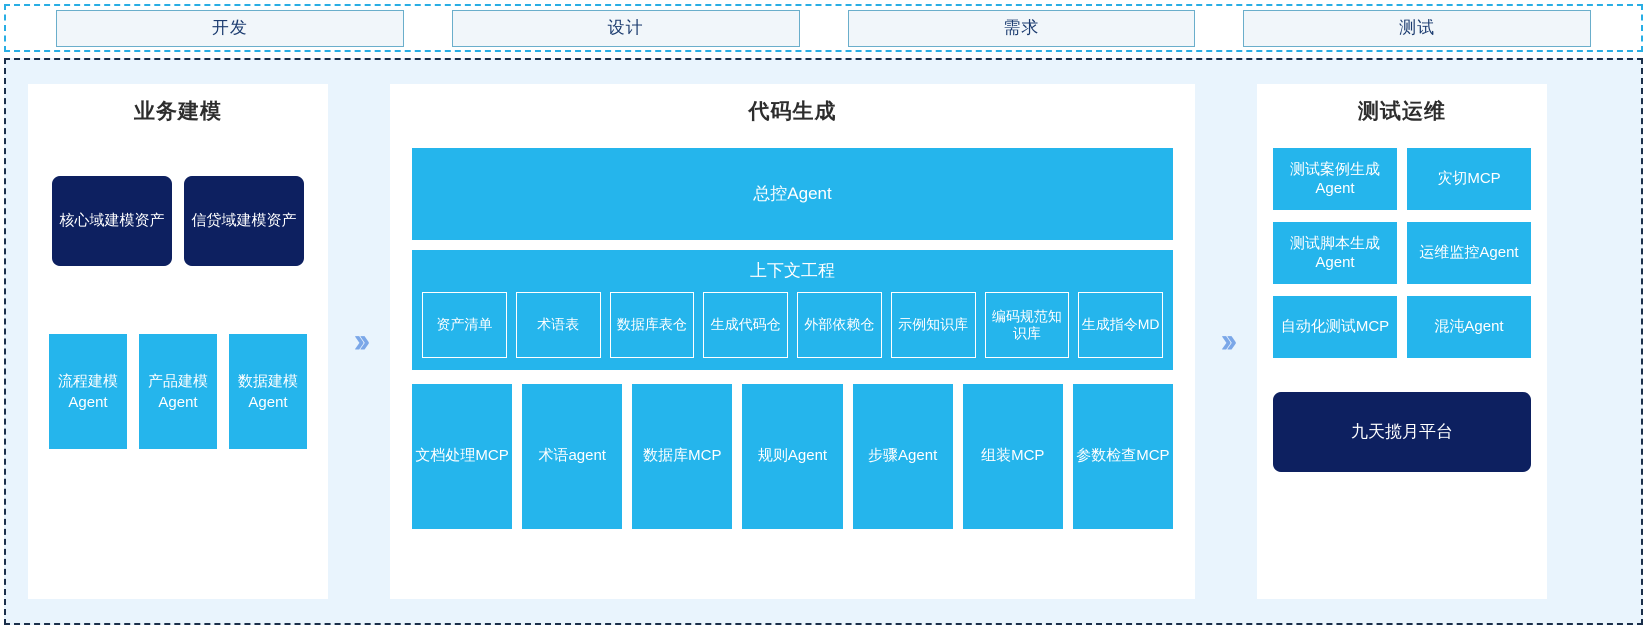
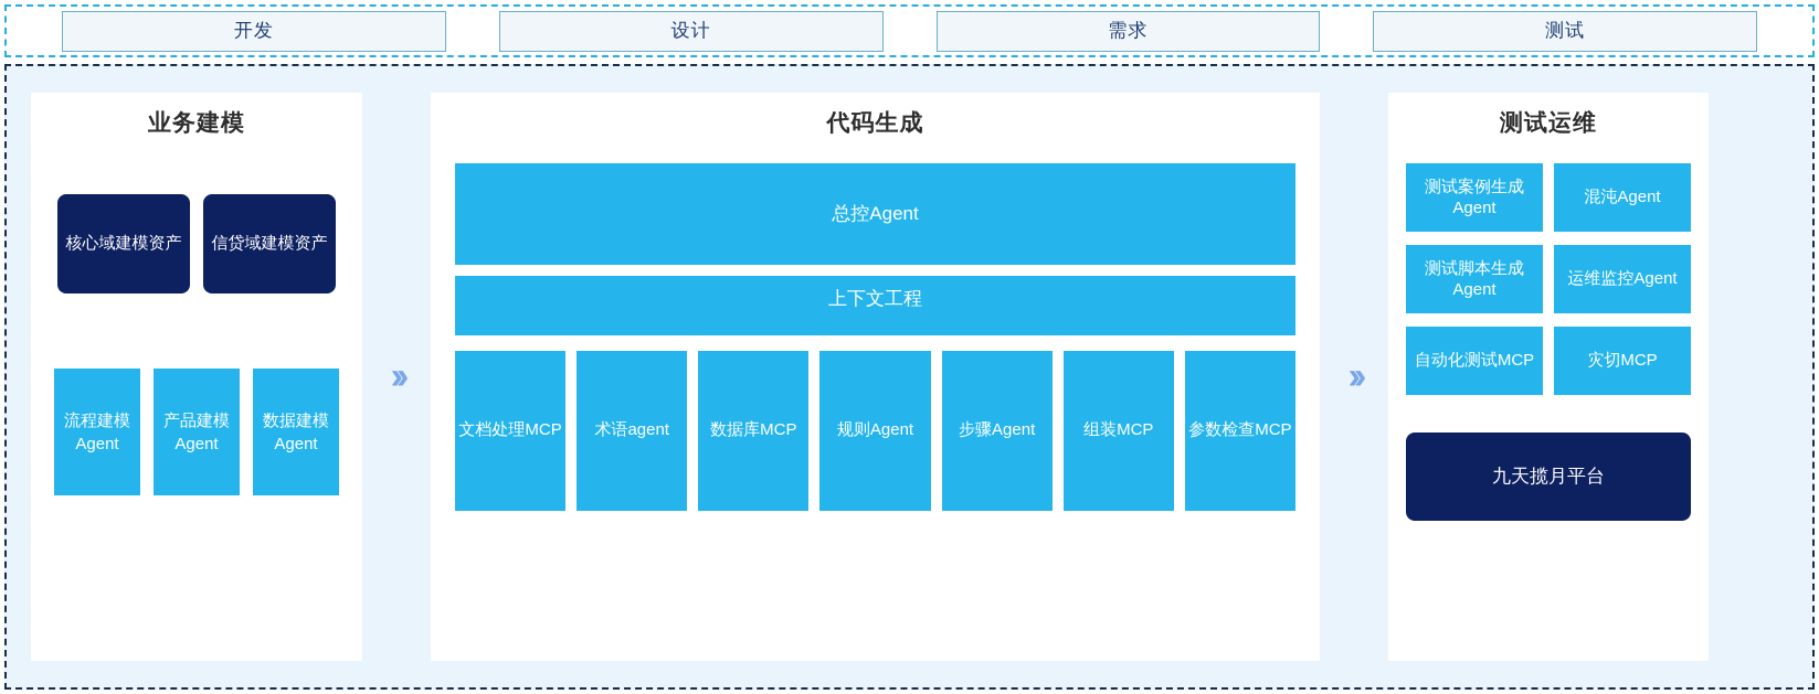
  开发
  设计
  需求
  测试
  业务建模
  核心域建模资产
  信贷域建模资产
  流程建模Agent
  产品建模Agent
  数据建模Agent
  ››
  代码生成
  总控Agent
  上下文工程
- 资产清单
- 术语表
- 数据库表仓
- 生成代码仓
- 外部依赖仓
- 示例知识库
- 编码规范知识库
- 生成指令MD
  文档处理MCP
  术语agent
  数据库MCP
  规则Agent
  步骤Agent
  组装MCP
  参数检查MCP
  ››
  测试运维
  测试案例生成Agent
- 灾切MCP
+ 混沌Agent
  测试脚本生成Agent
  运维监控Agent
  自动化测试MCP
- 混沌Agent
+ 灾切MCP
  九天揽月平台
